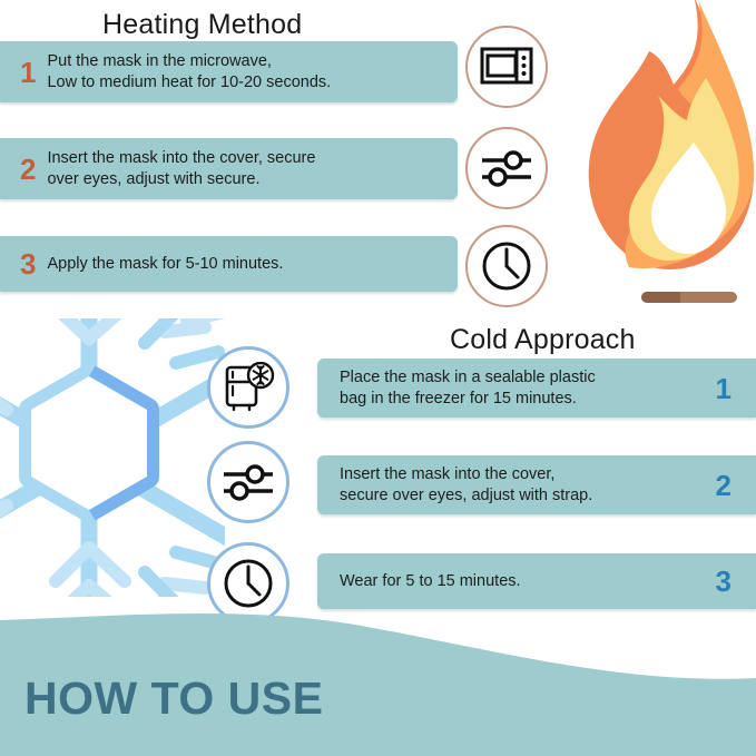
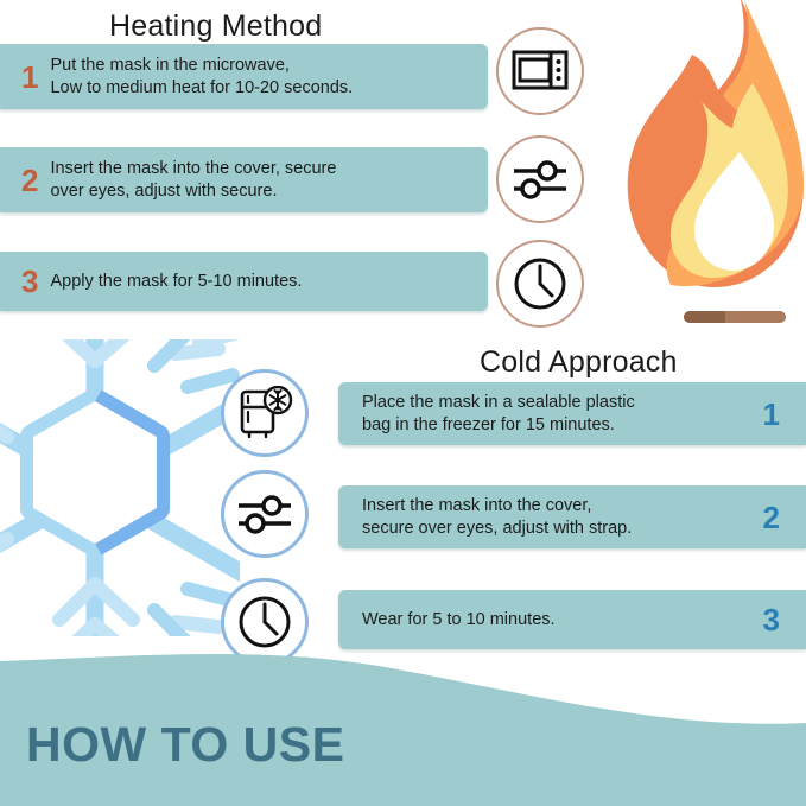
  Heating Method
  1
  Put the mask in the microwave,
  Low to medium heat for 10-20 seconds.
  2
  Insert the mask into the cover, secure
  over eyes, adjust with secure.
  3
  Apply the mask for 5-10 minutes.
  Cold Approach
  Place the mask in a sealable plastic
  bag in the freezer for 15 minutes.
  1
  Insert the mask into the cover,
  secure over eyes, adjust with strap.
  2
- Wear for 5 to 15 minutes.
+ Wear for 5 to 10 minutes.
  3
  HOW TO USE
